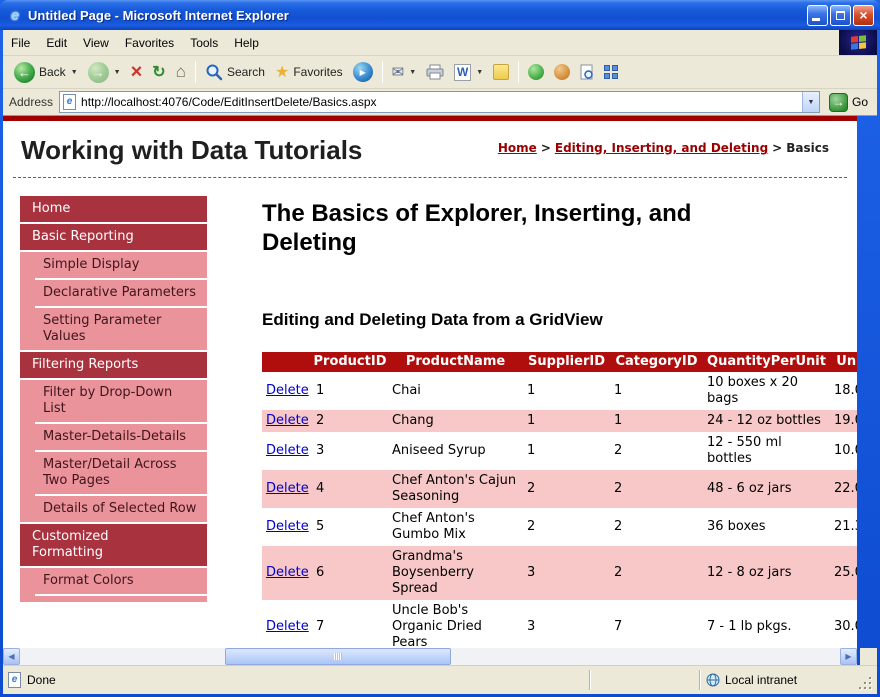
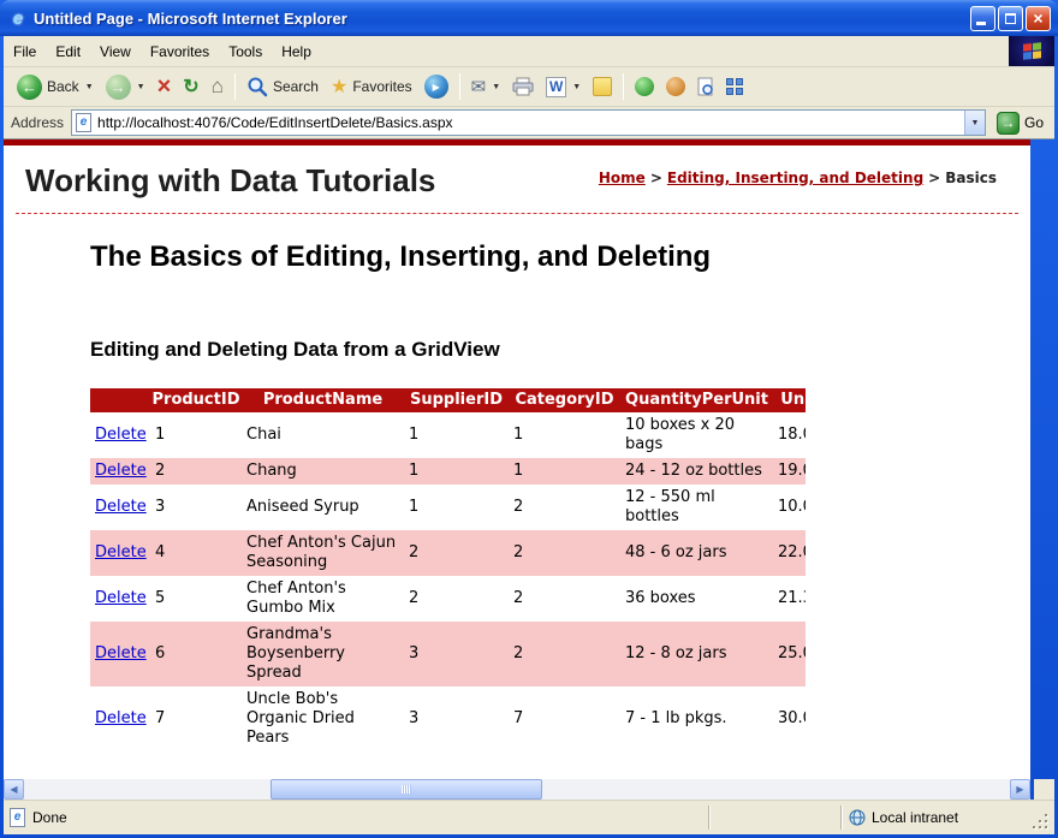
  e
  Untitled Page - Microsoft Internet Explorer
  ×
  File
  Edit
  View
  Favorites
  Tools
  Help
  ←
  Back
  →
  ×
  ↻
  ⌂
  Search
  ★
  Favorites
  ▶
  ✉
  W
  Address
  e
  http://localhost:4076/Code/EditInsertDelete/Basics.aspx
  →
  Go
  Working with Data Tutorials
  Home > Editing, Inserting, and Deleting > Basics
- Home
- Basic Reporting
- Simple Display
- Declarative Parameters
- Setting Parameter Values
- Filtering Reports
- Filter by Drop-Down List
- Master-Details-Details
- Master/Detail Across Two Pages
- Details of Selected Row
- Customized Formatting
- Format Colors
- The Basics of Explorer, Inserting, and Deleting
+ The Basics of Editing, Inserting, and Deleting
  Editing and Deleting Data from a GridView
  	ProductID	ProductName	SupplierID	CategoryID	QuantityPerUnit	Un
  Delete	1	Chai	1	1	10 boxes x 20 bags	18.
  Delete	2	Chang	1	1	24 - 12 oz bottles	19.
  Delete	3	Aniseed Syrup	1	2	12 - 550 ml bottles	10.
  Delete	4	Chef Anton's Cajun Seasoning	2	2	48 - 6 oz jars	22.
  Delete	5	Chef Anton's Gumbo Mix	2	2	36 boxes	21.
  Delete	6	Grandma's Boysenberry Spread	3	2	12 - 8 oz jars	25.
  Delete	7	Uncle Bob's Organic Dried Pears	3	7	7 - 1 lb pkgs.	30.
  ◀
  ▶
  e
  Done
  Local intranet
